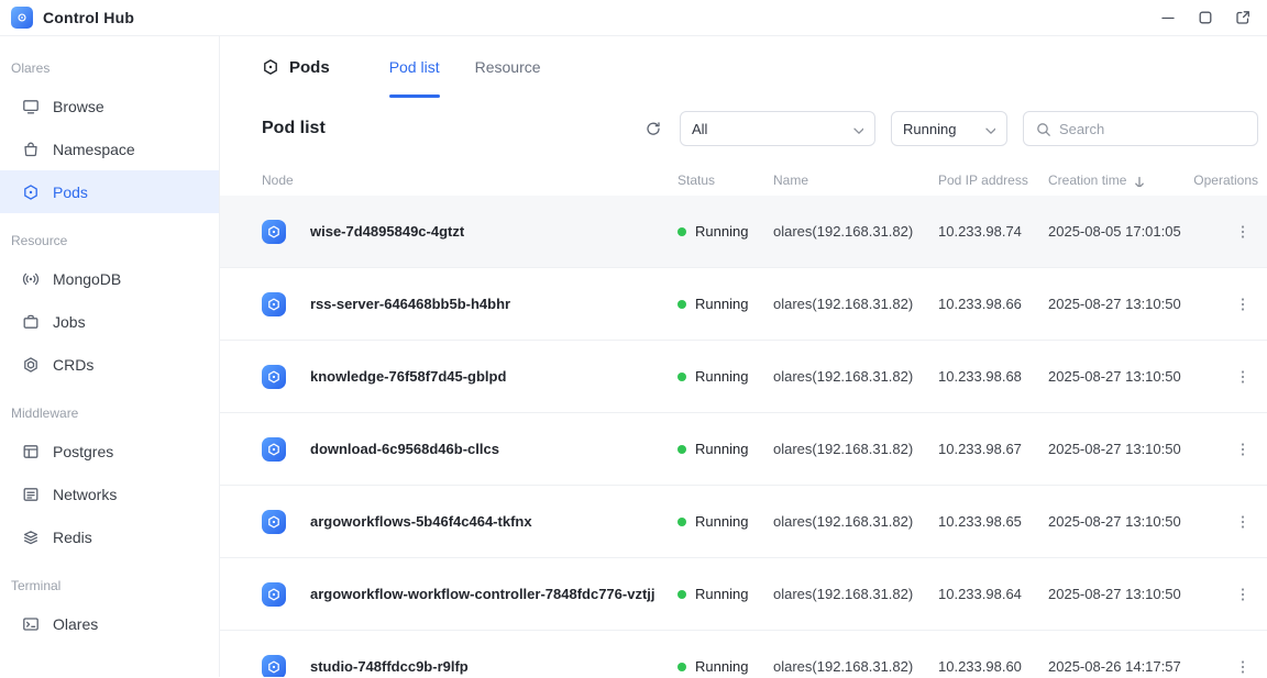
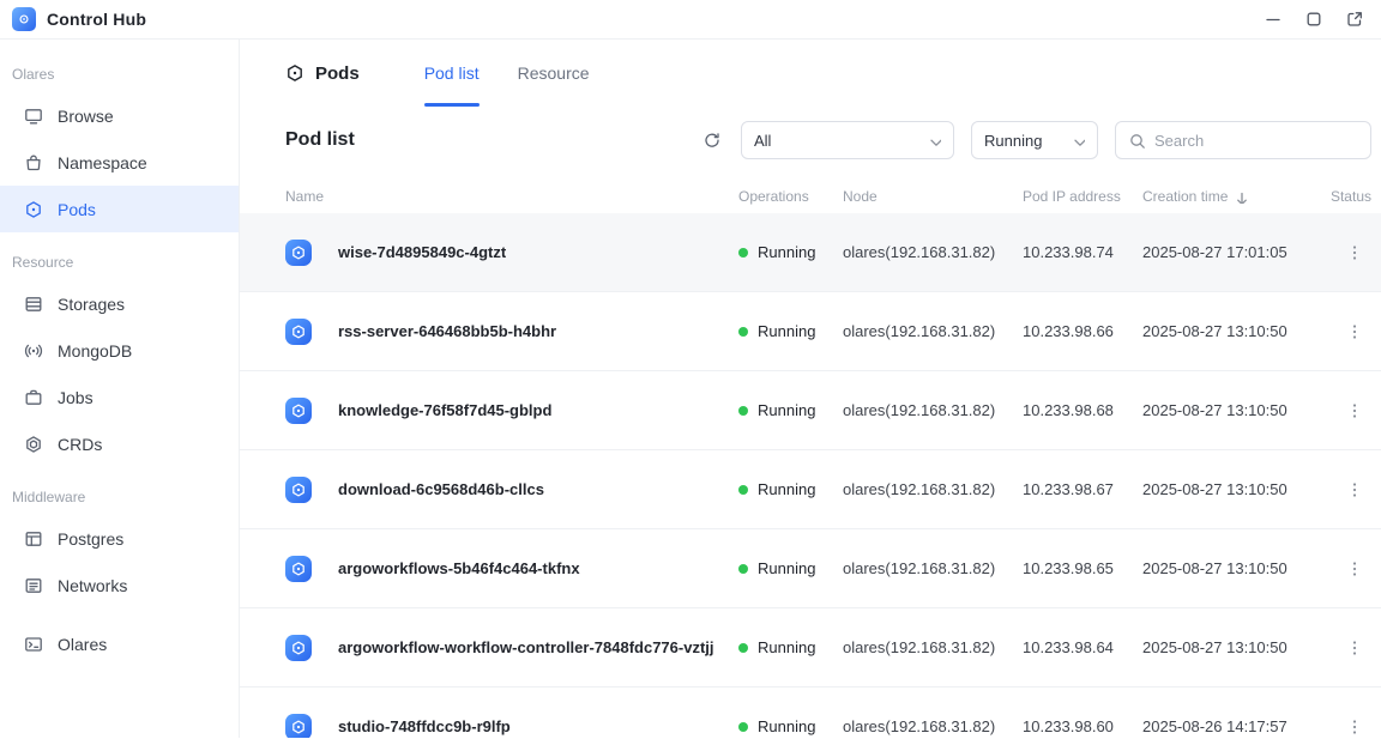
  Control Hub
  Olares
  Browse
  Namespace
  Pods
  Resource
+ Storages
  MongoDB
  Jobs
  CRDs
  Middleware
  Postgres
  Networks
- Redis
- Terminal
  Olares
  Pods
  Pod list
  Resource
  Pod list
  All
  Running
  Search
- Node
+ Name
- Status
+ Operations
- Name
+ Node
  Pod IP address
  Creation time
- Operations
+ Status
  wise-7d4895849c-4gtzt
  Running
  olares(192.168.31.82)
  10.233.98.74
- 2025-08-05 17:01:05
+ 2025-08-27 17:01:05
  rss-server-646468bb5b-h4bhr
  Running
  olares(192.168.31.82)
  10.233.98.66
  2025-08-27 13:10:50
  knowledge-76f58f7d45-gblpd
  Running
  olares(192.168.31.82)
  10.233.98.68
  2025-08-27 13:10:50
  download-6c9568d46b-cllcs
  Running
  olares(192.168.31.82)
  10.233.98.67
  2025-08-27 13:10:50
  argoworkflows-5b46f4c464-tkfnx
  Running
  olares(192.168.31.82)
  10.233.98.65
  2025-08-27 13:10:50
  argoworkflow-workflow-controller-7848fdc776-vztjj
  Running
  olares(192.168.31.82)
  10.233.98.64
  2025-08-27 13:10:50
  studio-748ffdcc9b-r9lfp
  Running
  olares(192.168.31.82)
  10.233.98.60
  2025-08-26 14:17:57
